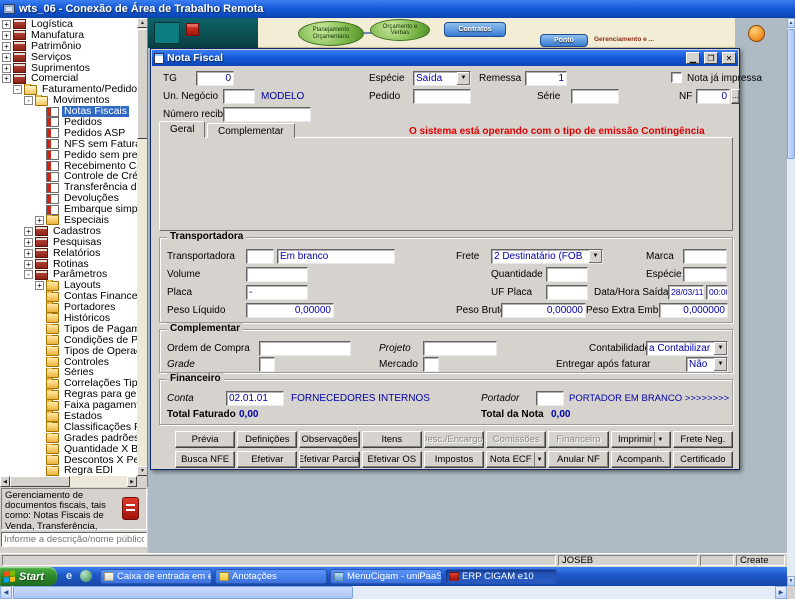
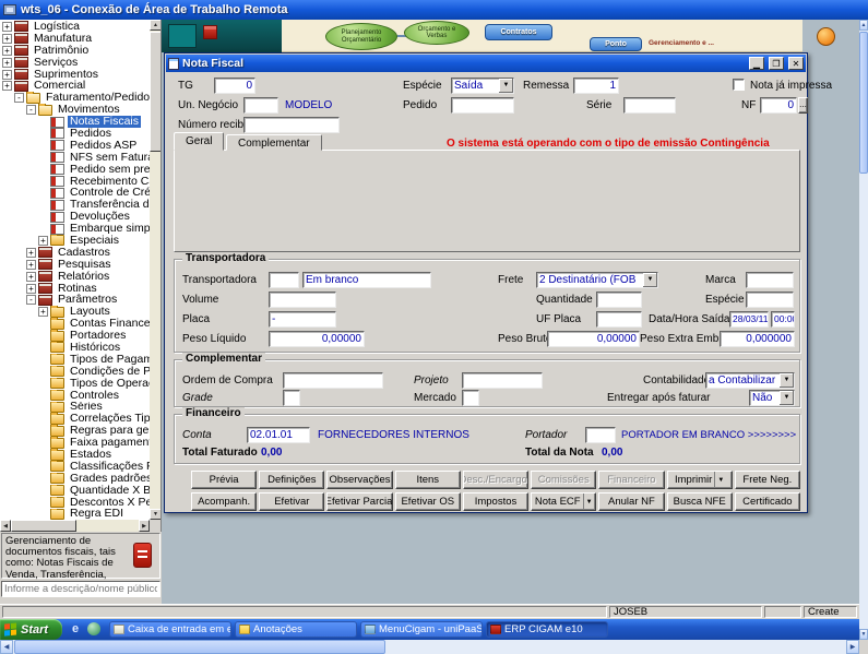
  wts_06 - Conexão de Área de Trabalho Remota
  +
  Logística
  +
  Manufatura
  +
  Patrimônio
  +
  Serviços
  +
  Suprimentos
  +
  Comercial
  -
  Faturamento/Pedido
  -
  Movimentos
  Notas Fiscais
  Pedidos
  Pedidos ASP
  Controle de Cré
  Devoluções
  +
  Especiais
  +
  Cadastros
  +
  Pesquisas
  +
  Relatórios
  +
  Rotinas
  -
  Parâmetros
  +
  Layouts
  Contas Finance
  Portadores
  Históricos
  Tipos de Pagam
  Tipos de Opera
  Controles
  Séries
  Faixa pagamen
  Estados
  Grades padrõe
  Descontos X P
  Regra EDI
  Gerenciamento de documentos fiscais, tais como: Notas Fiscais de Venda, Transferência,
  Informe a descrição/nome público
  Nota Fiscal
  ▁
  ❐
  ✕
  TG
  0
  Espécie
  Saída
  Remessa
  1
  Nota já impressa
  Un. Negócio
  MODELO
  Pedido
  Série
  NF
  0
  ...
  Número recib
  Geral
  Complementar
  O sistema está operando com o tipo de emissão Contingência
  Transportadora
  Transportadora
  Em branco
  Frete
  2 Destinatário (FOB
  Marca
  Volume
  Quantidade
  Espécie
  Placa
  -
  UF Placa
  Data/Hora Saída
  28/03/11
  00:00
  Peso Líquido
  0,00000
  Peso Brut
  0,00000
  Peso Extra Emb
  0,000000
  Complementar
  Ordem de Compra
  Projeto
  Contabilidad
  a Contabilizar
  Grade
  Mercado
  Entregar após faturar
  Não
  Financeiro
  Conta
  02.01.01
  FORNECEDORES INTERNOS
  Portador
  PORTADOR EM BRANCO >>>>>>>>
  Total Faturado
  0,00
  Total da Nota
  0,00
  Prévia
  Definições
  Observações
  Itens
  Desc./Encargo
  Comissões
  Financeiro
  Imprimir
  Frete Neg.
- Busca NFE
+ Acompanh.
  Efetivar
  Efetivar Parcia
  Efetivar OS
  Impostos
  Nota ECF
  Anular NF
- Acompanh.
+ Busca NFE
  Certificado
  JOSEB
  Create
  Start
  e
  Caixa de entrada em e
  Anotações
  MenuCigam - uniPaaS
  ERP CIGAM e10
